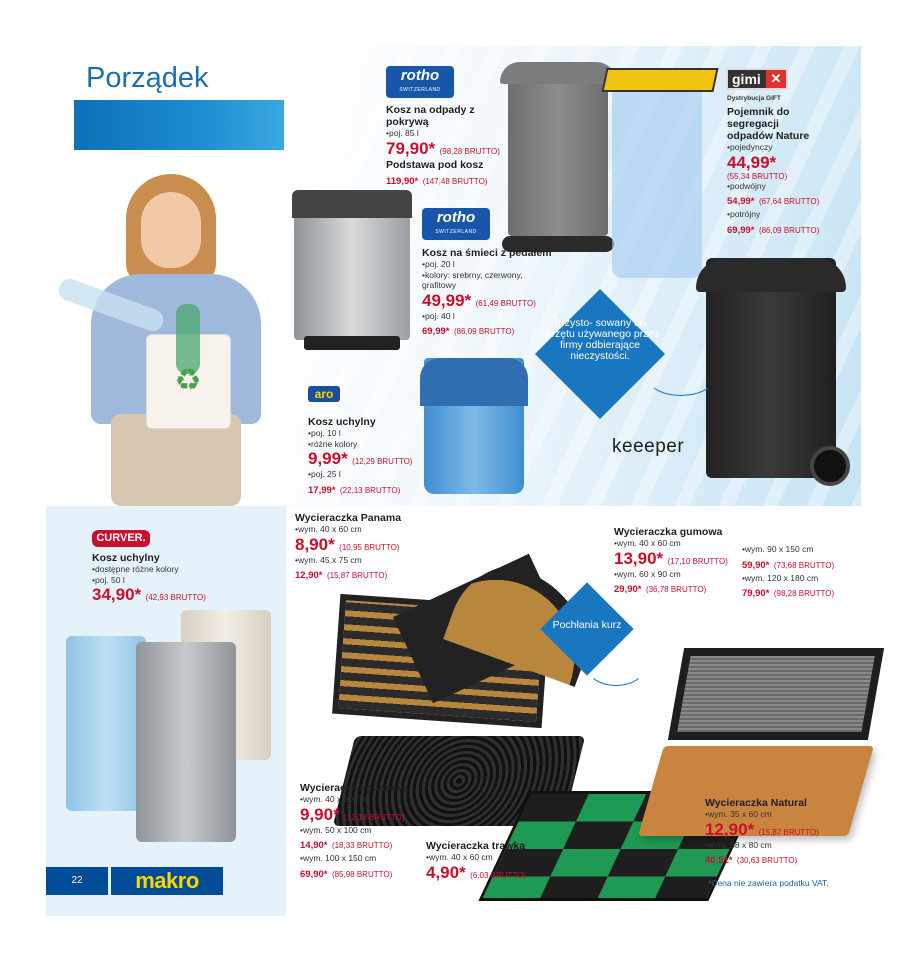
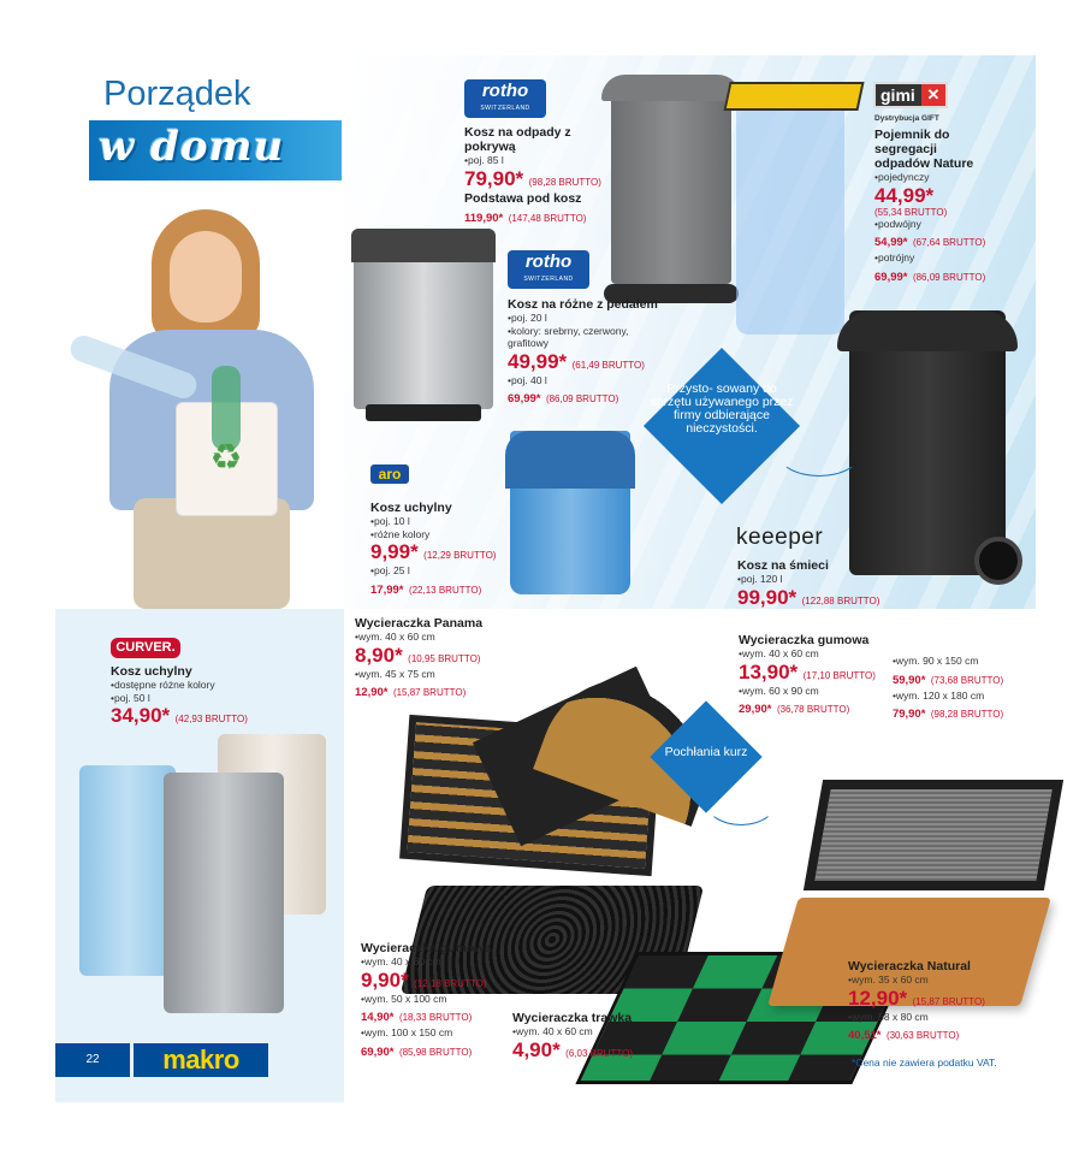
  Porządek
+ w domu
  ♻
  rotho
  Kosz na odpady z pokrywą
  poj. 85 l
  79,90* (98,28 BRUTTO)
  Podstawa pod kosz
  119,90* (147,48 BRUTTO)
  gimi
  ✕
  Pojemnik do segregacji odpadów Nature
  pojedynczy
  44,99*
  (55,34 BRUTTO)
  podwójny
  54,99* (67,64 BRUTTO)
  potrójny
  69,99* (86,09 BRUTTO)
  rotho
- Kosz na śmieci z pedałem
+ Kosz na różne z pedałem
  poj. 20 l
  kolory: srebrny, czerwony, grafitowy
  49,99* (61,49 BRUTTO)
  poj. 40 l
  69,99* (86,09 BRUTTO)
  Przysto- sowany do sprzętu używanego przez firmy odbierające nieczystości.
  aro
  Kosz uchylny
  poj. 10 l
  różne kolory
  9,99* (12,29 BRUTTO)
  poj. 25 l
  17,99* (22,13 BRUTTO)
  keeeper
+ Kosz na śmieci
+ poj. 120 l
+ 99,90* (122,88 BRUTTO)
  CURVER.
  Kosz uchylny
  dostępne różne kolory
  poj. 50 l
  34,90* (42,93 BRUTTO)
  Wycieraczka Panama
  wym. 40 x 60 cm
  8,90* (10,95 BRUTTO)
  wym. 45 x 75 cm
  12,90* (15,87 BRUTTO)
  Wycieraczka gumowa
  wym. 40 x 60 cm
  13,90* (17,10 BRUTTO)
  wym. 60 x 90 cm
  29,90* (36,78 BRUTTO)
  wym. 90 x 150 cm
  59,90* (73,68 BRUTTO)
  wym. 120 x 180 cm
  79,90* (98,28 BRUTTO)
  Pochłania kurz
  Wycieraczka gumowa
  wym. 40 x 60 cm
  9,90* (12,18 BRUTTO)
  wym. 50 x 100 cm
  14,90* (18,33 BRUTTO)
  wym. 100 x 150 cm
  69,90* (85,98 BRUTTO)
  Wycieraczka trawka
  wym. 40 x 60 cm
  4,90* (6,03 BRUTTO)
  Wycieraczka Natural
  wym. 35 x 60 cm
  12,90* (15,87 BRUTTO)
  wym. 58 x 80 cm
  40,51* (30,63 BRUTTO)
  22
  makro
  *Cena nie zawiera podatku VAT.
